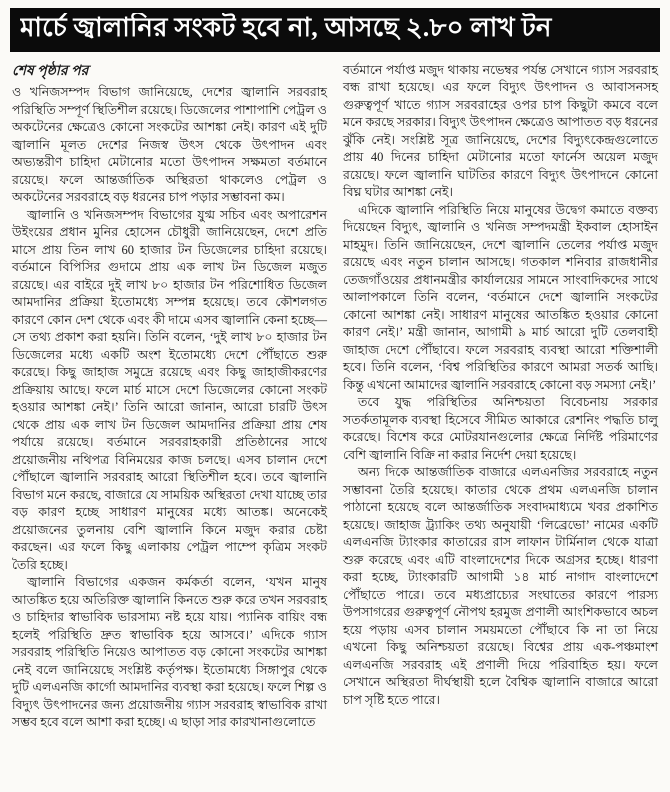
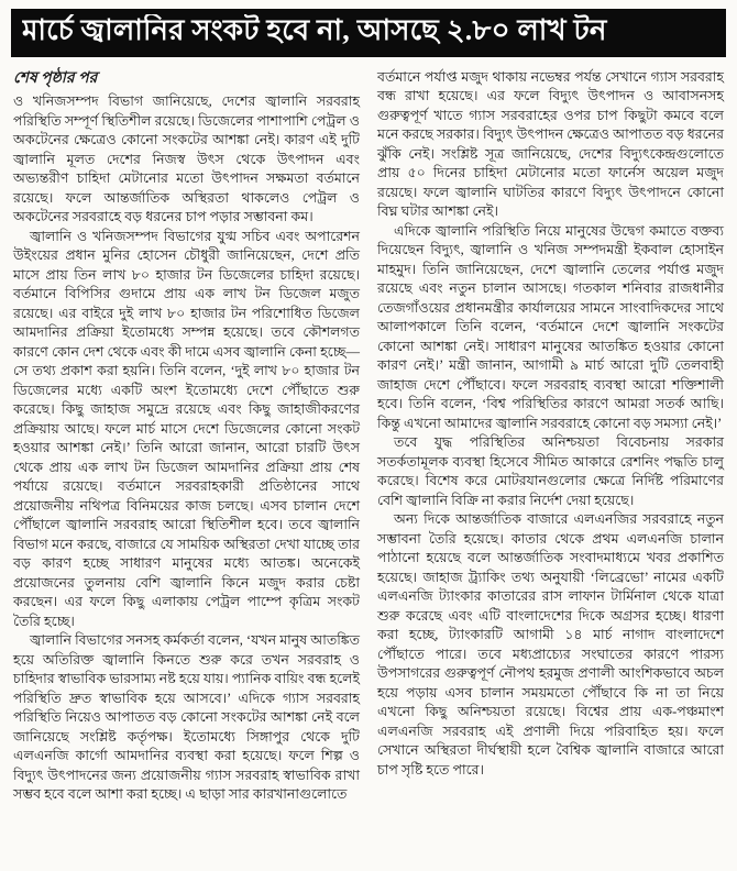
  মার্চে জ্বালানির সংকট হবে না, আসছে ২.৮০ লাখ টন
  শেষ পৃষ্ঠার পর
  ও খনিজসম্পদ বিভাগ জানিয়েছে, দেশের জ্বালানি সরবরাহ পরিস্থিতি সম্পূর্ণ স্থিতিশীল রয়েছে। ডিজেলের পাশাপাশি পেট্রল ও অকটেনের ক্ষেত্রেও কোনো সংকটের আশঙ্কা নেই। কারণ এই দুটি জ্বালানি মূলত দেশের নিজস্ব উৎস থেকে উৎপাদন এবং অভ্যন্তরীণ চাহিদা মেটানোর মতো উৎপাদন সক্ষমতা বর্তমানে রয়েছে। ফলে আন্তর্জাতিক অস্থিরতা থাকলেও পেট্রল ও অকটেনের সরবরাহে বড় ধরনের চাপ পড়ার সম্ভাবনা কম।
- জ্বালানি ও খনিজসম্পদ বিভাগের যুগ্ম সচিব এবং অপারেশন উইংয়ের প্রধান মুনির হোসেন চৌধুরী জানিয়েছেন, দেশে প্রতি মাসে প্রায় তিন লাখ 60 হাজার টন ডিজেলের চাহিদা রয়েছে। বর্তমানে বিপিসির গুদামে প্রায় এক লাখ টন ডিজেল মজুত রয়েছে। এর বাইরে দুই লাখ ৮০ হাজার টন পরিশোধিত ডিজেল আমদানির প্রক্রিয়া ইতোমধ্যে সম্পন্ন হয়েছে। তবে কৌশলগত কারণে কোন দেশ থেকে এবং কী দামে এসব জ্বালানি কেনা হচ্ছে— সে তথ্য প্রকাশ করা হয়নি। তিনি বলেন, ‘দুই লাখ ৮০ হাজার টন ডিজেলের মধ্যে একটি অংশ ইতোমধ্যে দেশে পৌঁছাতে শুরু করেছে। কিছু জাহাজ সমুদ্রে রয়েছে এবং কিছু জাহাজীকরণের প্রক্রিয়ায় আছে। ফলে মার্চ মাসে দেশে ডিজেলের কোনো সংকট হওয়ার আশঙ্কা নেই।’ তিনি আরো জানান, আরো চারটি উৎস থেকে প্রায় এক লাখ টন ডিজেল আমদানির প্রক্রিয়া প্রায় শেষ পর্যায়ে রয়েছে। বর্তমানে সরবরাহকারী প্রতিষ্ঠানের সাথে প্রয়োজনীয় নথিপত্র বিনিময়ের কাজ চলছে। এসব চালান দেশে পৌঁছালে জ্বালানি সরবরাহ আরো স্থিতিশীল হবে। তবে জ্বালানি বিভাগ মনে করছে, বাজারে যে সাময়িক অস্থিরতা দেখা যাচ্ছে তার বড় কারণ হচ্ছে সাধারণ মানুষের মধ্যে আতঙ্ক। অনেকেই প্রয়োজনের তুলনায় বেশি জ্বালানি কিনে মজুদ করার চেষ্টা করছেন। এর ফলে কিছু এলাকায় পেট্রল পাম্পে কৃত্রিম সংকট তৈরি হচ্ছে।
+ জ্বালানি ও খনিজসম্পদ বিভাগের যুগ্ম সচিব এবং অপারেশন উইংয়ের প্রধান মুনির হোসেন চৌধুরী জানিয়েছেন, দেশে প্রতি মাসে প্রায় তিন লাখ ৮০ হাজার টন ডিজেলের চাহিদা রয়েছে। বর্তমানে বিপিসির গুদামে প্রায় এক লাখ টন ডিজেল মজুত রয়েছে। এর বাইরে দুই লাখ ৮০ হাজার টন পরিশোধিত ডিজেল আমদানির প্রক্রিয়া ইতোমধ্যে সম্পন্ন হয়েছে। তবে কৌশলগত কারণে কোন দেশ থেকে এবং কী দামে এসব জ্বালানি কেনা হচ্ছে— সে তথ্য প্রকাশ করা হয়নি। তিনি বলেন, ‘দুই লাখ ৮০ হাজার টন ডিজেলের মধ্যে একটি অংশ ইতোমধ্যে দেশে পৌঁছাতে শুরু করেছে। কিছু জাহাজ সমুদ্রে রয়েছে এবং কিছু জাহাজীকরণের প্রক্রিয়ায় আছে। ফলে মার্চ মাসে দেশে ডিজেলের কোনো সংকট হওয়ার আশঙ্কা নেই।’ তিনি আরো জানান, আরো চারটি উৎস থেকে প্রায় এক লাখ টন ডিজেল আমদানির প্রক্রিয়া প্রায় শেষ পর্যায়ে রয়েছে। বর্তমানে সরবরাহকারী প্রতিষ্ঠানের সাথে প্রয়োজনীয় নথিপত্র বিনিময়ের কাজ চলছে। এসব চালান দেশে পৌঁছালে জ্বালানি সরবরাহ আরো স্থিতিশীল হবে। তবে জ্বালানি বিভাগ মনে করছে, বাজারে যে সাময়িক অস্থিরতা দেখা যাচ্ছে তার বড় কারণ হচ্ছে সাধারণ মানুষের মধ্যে আতঙ্ক। অনেকেই প্রয়োজনের তুলনায় বেশি জ্বালানি কিনে মজুদ করার চেষ্টা করছেন। এর ফলে কিছু এলাকায় পেট্রল পাম্পে কৃত্রিম সংকট তৈরি হচ্ছে।
- জ্বালানি বিভাগের একজন কর্মকর্তা বলেন, ‘যখন মানুষ আতঙ্কিত হয়ে অতিরিক্ত জ্বালানি কিনতে শুরু করে তখন সরবরাহ ও চাহিদার স্বাভাবিক ভারসাম্য নষ্ট হয়ে যায়। প্যানিক বায়িং বন্ধ হলেই পরিস্থিতি দ্রুত স্বাভাবিক হয়ে আসবে।’ এদিকে গ্যাস সরবরাহ পরিস্থিতি নিয়েও আপাতত বড় কোনো সংকটের আশঙ্কা নেই বলে জানিয়েছে সংশ্লিষ্ট কর্তৃপক্ষ। ইতোমধ্যে সিঙ্গাপুর থেকে দুটি এলএনজি কার্গো আমদানির ব্যবস্থা করা হয়েছে। ফলে শিল্প ও বিদ্যুৎ উৎপাদনের জন্য প্রয়োজনীয় গ্যাস সরবরাহ স্বাভাবিক রাখা সম্ভব হবে বলে আশা করা হচ্ছে। এ ছাড়া সার কারখানাগুলোতে
+ জ্বালানি বিভাগের সনসহ কর্মকর্তা বলেন, ‘যখন মানুষ আতঙ্কিত হয়ে অতিরিক্ত জ্বালানি কিনতে শুরু করে তখন সরবরাহ ও চাহিদার স্বাভাবিক ভারসাম্য নষ্ট হয়ে যায়। প্যানিক বায়িং বন্ধ হলেই পরিস্থিতি দ্রুত স্বাভাবিক হয়ে আসবে।’ এদিকে গ্যাস সরবরাহ পরিস্থিতি নিয়েও আপাতত বড় কোনো সংকটের আশঙ্কা নেই বলে জানিয়েছে সংশ্লিষ্ট কর্তৃপক্ষ। ইতোমধ্যে সিঙ্গাপুর থেকে দুটি এলএনজি কার্গো আমদানির ব্যবস্থা করা হয়েছে। ফলে শিল্প ও বিদ্যুৎ উৎপাদনের জন্য প্রয়োজনীয় গ্যাস সরবরাহ স্বাভাবিক রাখা সম্ভব হবে বলে আশা করা হচ্ছে। এ ছাড়া সার কারখানাগুলোতে
- বর্তমানে পর্যাপ্ত মজুদ থাকায় নভেম্বর পর্যন্ত সেখানে গ্যাস সরবরাহ বন্ধ রাখা হয়েছে। এর ফলে বিদ্যুৎ উৎপাদন ও আবাসনসহ গুরুত্বপূর্ণ খাতে গ্যাস সরবরাহের ওপর চাপ কিছুটা কমবে বলে মনে করছে সরকার। বিদ্যুৎ উৎপাদন ক্ষেত্রেও আপাতত বড় ধরনের ঝুঁকি নেই। সংশ্লিষ্ট সূত্র জানিয়েছে, দেশের বিদ্যুৎকেন্দ্রগুলোতে প্রায় 40 দিনের চাহিদা মেটানোর মতো ফার্নেস অয়েল মজুদ রয়েছে। ফলে জ্বালানি ঘাটতির কারণে বিদ্যুৎ উৎপাদনে কোনো বিঘ্ন ঘটার আশঙ্কা নেই।
+ বর্তমানে পর্যাপ্ত মজুদ থাকায় নভেম্বর পর্যন্ত সেখানে গ্যাস সরবরাহ বন্ধ রাখা হয়েছে। এর ফলে বিদ্যুৎ উৎপাদন ও আবাসনসহ গুরুত্বপূর্ণ খাতে গ্যাস সরবরাহের ওপর চাপ কিছুটা কমবে বলে মনে করছে সরকার। বিদ্যুৎ উৎপাদন ক্ষেত্রেও আপাতত বড় ধরনের ঝুঁকি নেই। সংশ্লিষ্ট সূত্র জানিয়েছে, দেশের বিদ্যুৎকেন্দ্রগুলোতে প্রায় ৫০ দিনের চাহিদা মেটানোর মতো ফার্নেস অয়েল মজুদ রয়েছে। ফলে জ্বালানি ঘাটতির কারণে বিদ্যুৎ উৎপাদনে কোনো বিঘ্ন ঘটার আশঙ্কা নেই।
  এদিকে জ্বালানি পরিস্থিতি নিয়ে মানুষের উদ্বেগ কমাতে বক্তব্য দিয়েছেন বিদ্যুৎ, জ্বালানি ও খনিজ সম্পদমন্ত্রী ইকবাল হোসাইন মাহমুদ। তিনি জানিয়েছেন, দেশে জ্বালানি তেলের পর্যাপ্ত মজুদ রয়েছে এবং নতুন চালান আসছে। গতকাল শনিবার রাজধানীর তেজগাঁওয়ের প্রধানমন্ত্রীর কার্যালয়ের সামনে সাংবাদিকদের সাথে আলাপকালে তিনি বলেন, ‘বর্তমানে দেশে জ্বালানি সংকটের কোনো আশঙ্কা নেই। সাধারণ মানুষের আতঙ্কিত হওয়ার কোনো কারণ নেই।’ মন্ত্রী জানান, আগামী ৯ মার্চ আরো দুটি তেলবাহী জাহাজ দেশে পৌঁছাবে। ফলে সরবরাহ ব্যবস্থা আরো শক্তিশালী হবে। তিনি বলেন, ‘বিশ্ব পরিস্থিতির কারণে আমরা সতর্ক আছি। কিন্তু এখনো আমাদের জ্বালানি সরবরাহে কোনো বড় সমস্যা নেই।’
  তবে যুদ্ধ পরিস্থিতির অনিশ্চয়তা বিবেচনায় সরকার সতর্কতামূলক ব্যবস্থা হিসেবে সীমিত আকারে রেশনিং পদ্ধতি চালু করেছে। বিশেষ করে মোটরযানগুলোর ক্ষেত্রে নির্দিষ্ট পরিমাণের বেশি জ্বালানি বিক্রি না করার নির্দেশ দেয়া হয়েছে।
  অন্য দিকে আন্তর্জাতিক বাজারে এলএনজির সরবরাহে নতুন সম্ভাবনা তৈরি হয়েছে। কাতার থেকে প্রথম এলএনজি চালান পাঠানো হয়েছে বলে আন্তর্জাতিক সংবাদমাধ্যমে খবর প্রকাশিত হয়েছে। জাহাজ ট্র্যাকিং তথ্য অনুযায়ী ‘লিব্রেভো’ নামের একটি এলএনজি ট্যাংকার কাতারের রাস লাফান টার্মিনাল থেকে যাত্রা শুরু করেছে এবং এটি বাংলাদেশের দিকে অগ্রসর হচ্ছে। ধারণা করা হচ্ছে, ট্যাংকারটি আগামী ১৪ মার্চ নাগাদ বাংলাদেশে পৌঁছাতে পারে। তবে মধ্যপ্রাচ্যের সংঘাতের কারণে পারস্য উপসাগরের গুরুত্বপূর্ণ নৌপথ হরমুজ প্রণালী আংশিকভাবে অচল হয়ে পড়ায় এসব চালান সময়মতো পৌঁছাবে কি না তা নিয়ে এখনো কিছু অনিশ্চয়তা রয়েছে। বিশ্বের প্রায় এক-পঞ্চমাংশ এলএনজি সরবরাহ এই প্রণালী দিয়ে পরিবাহিত হয়। ফলে সেখানে অস্থিরতা দীর্ঘস্থায়ী হলে বৈশ্বিক জ্বালানি বাজারে আরো চাপ সৃষ্টি হতে পারে।
